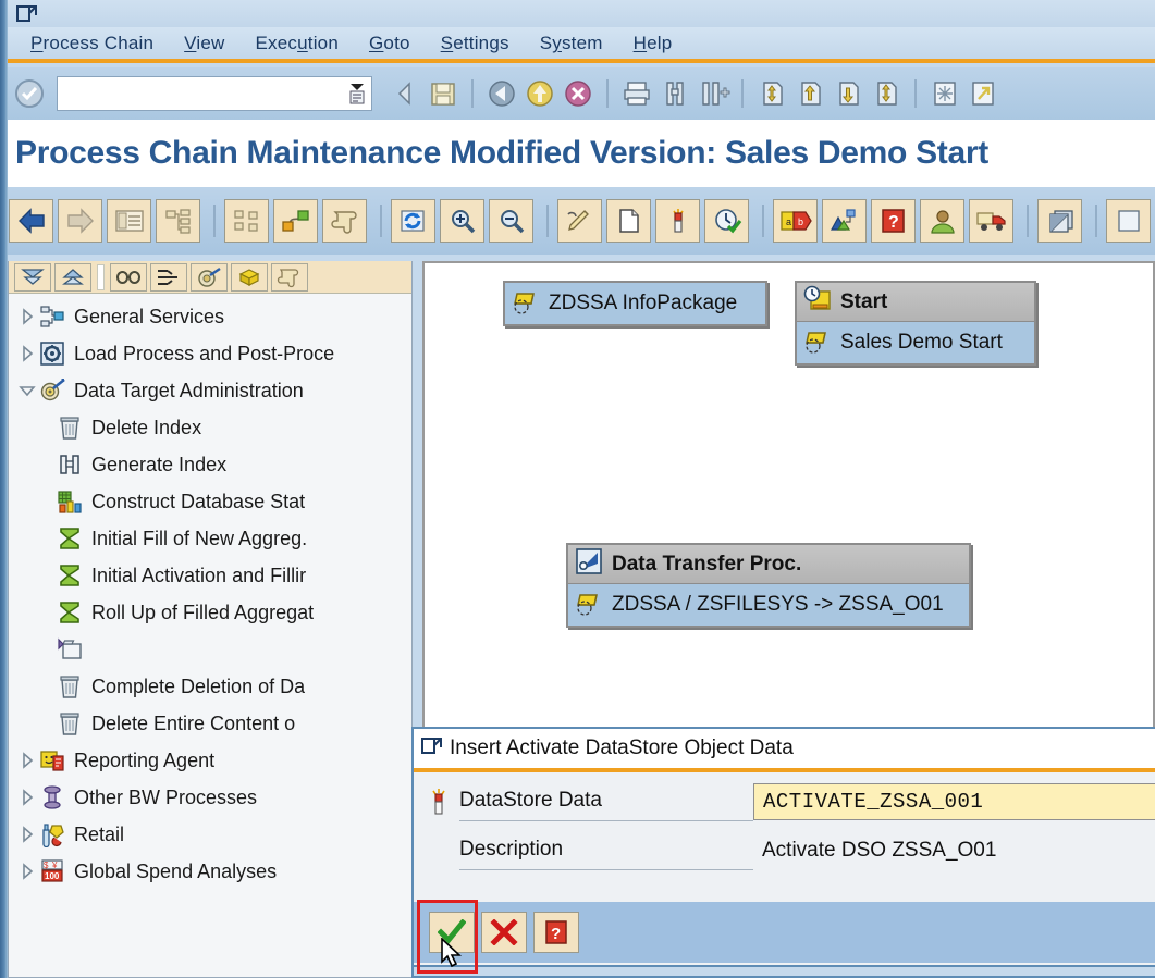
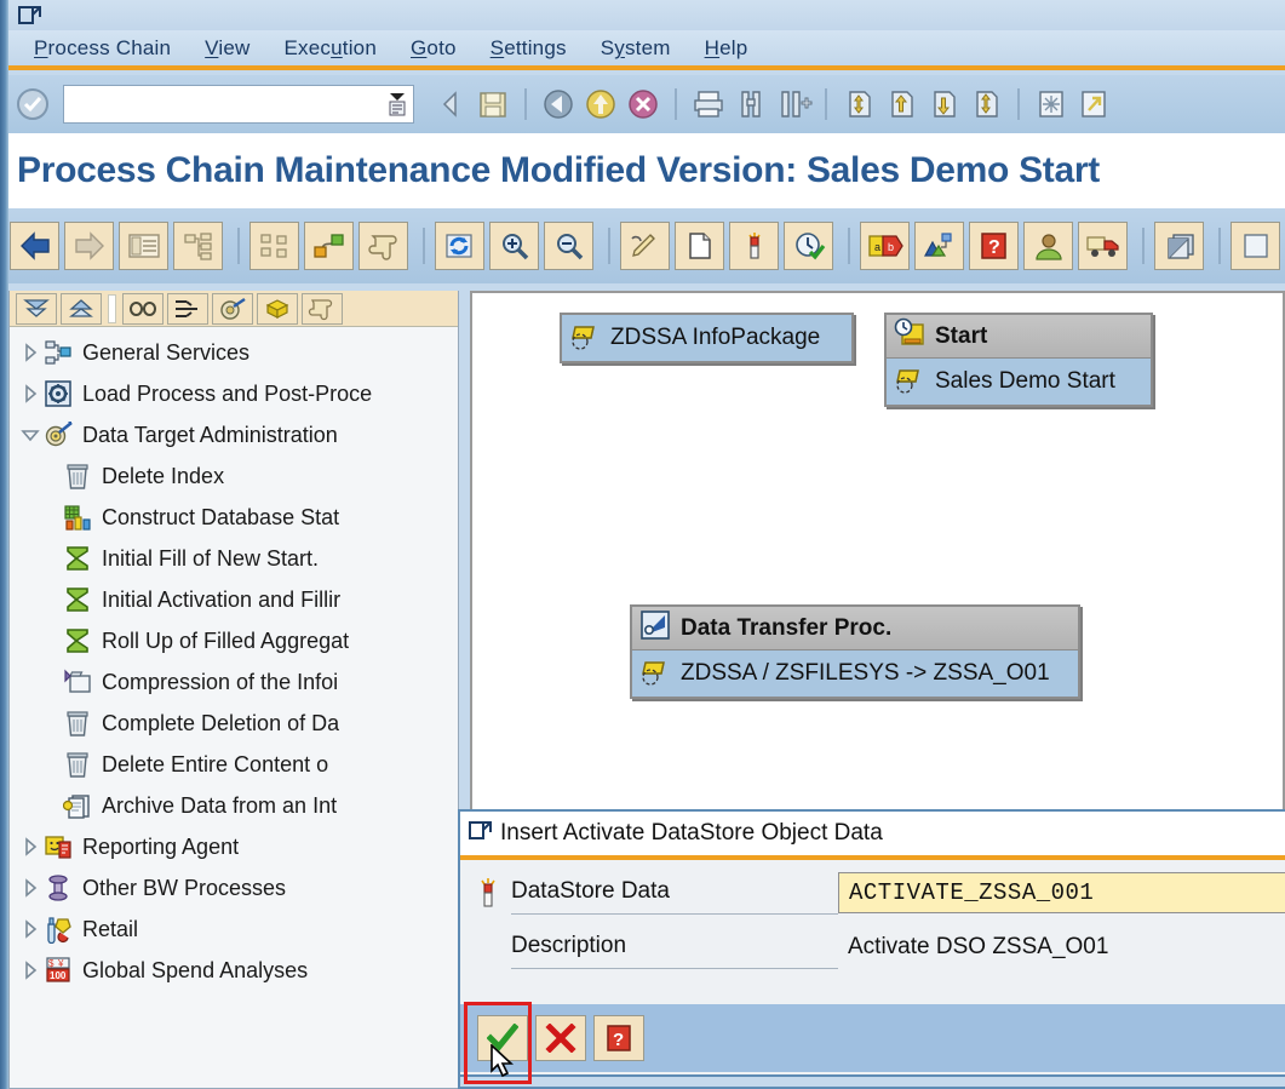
  Process Chain
  View
  Execution
  Goto
  Settings
  System
  Help
  Process Chain Maintenance Modified Version: Sales Demo Start
  a
  b
  ?
  General Services
  Load Process and Post-Proce
  Data Target Administration
  Delete Index
- Generate Index
  Construct Database Stat
- Initial Fill of New Aggreg.
+ Initial Fill of New Start.
  Initial Activation and Fillir
  Roll Up of Filled Aggregat
+ Compression of the Infoi
  Complete Deletion of Da
  Delete Entire Content o
+ Archive Data from an Int
  Reporting Agent
  Other BW Processes
  Retail
  $
  ¥
  100
  Global Spend Analyses
  ZDSSA InfoPackage
  Start
  Sales Demo Start
  Data Transfer Proc.
  ZDSSA / ZSFILESYS -> ZSSA_O01
  Insert Activate DataStore Object Data
  DataStore Data
  ACTIVATE_ZSSA_001
  Description
  Activate DSO ZSSA_O01
  ?
